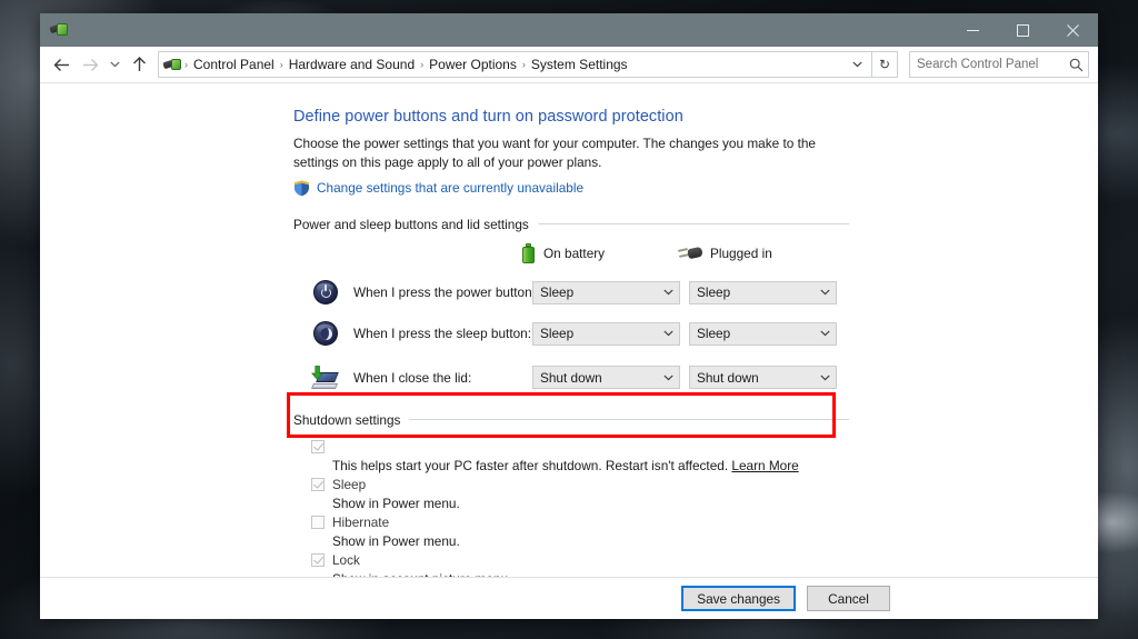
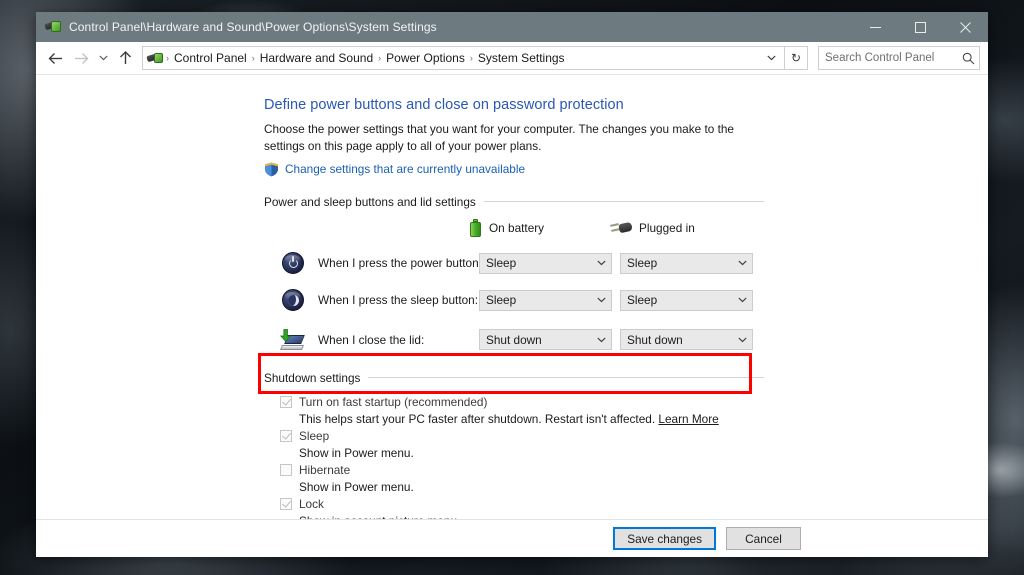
+ Control Panel\Hardware and Sound\Power Options\System Settings
  ›
  Control Panel
  ›
  Hardware and Sound
  ›
  Power Options
  ›
  System Settings
  ↻
  Search Control Panel
- Define power buttons and turn on password protection
+ Define power buttons and close on password protection
  Choose the power settings that you want for your computer. The changes you make to the settings on this page apply to all of your power plans.
  Change settings that are currently unavailable
  Power and sleep buttons and lid settings
  On battery
  Plugged in
  When I press the power button
  Sleep
  Sleep
  When I press the sleep button:
  Sleep
  Sleep
  When I close the lid:
  Shut down
  Shut down
  Shutdown settings
+ Turn on fast startup (recommended)
  This helps start your PC faster after shutdown. Restart isn't affected. Learn More
  Sleep
  Show in Power menu.
  Hibernate
  Show in Power menu.
  Lock
  Save changes
  Cancel
